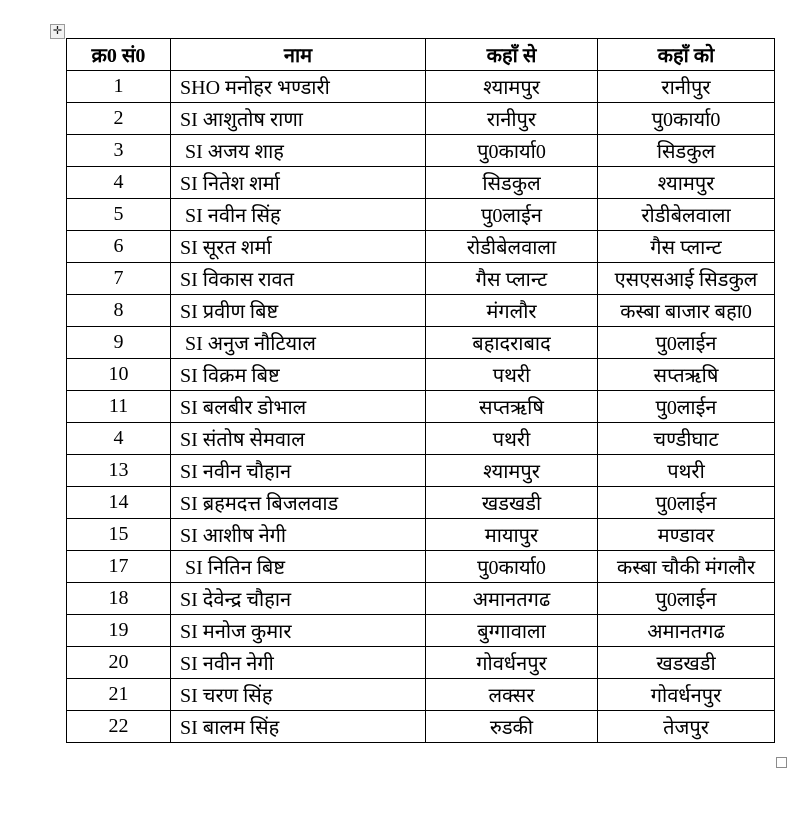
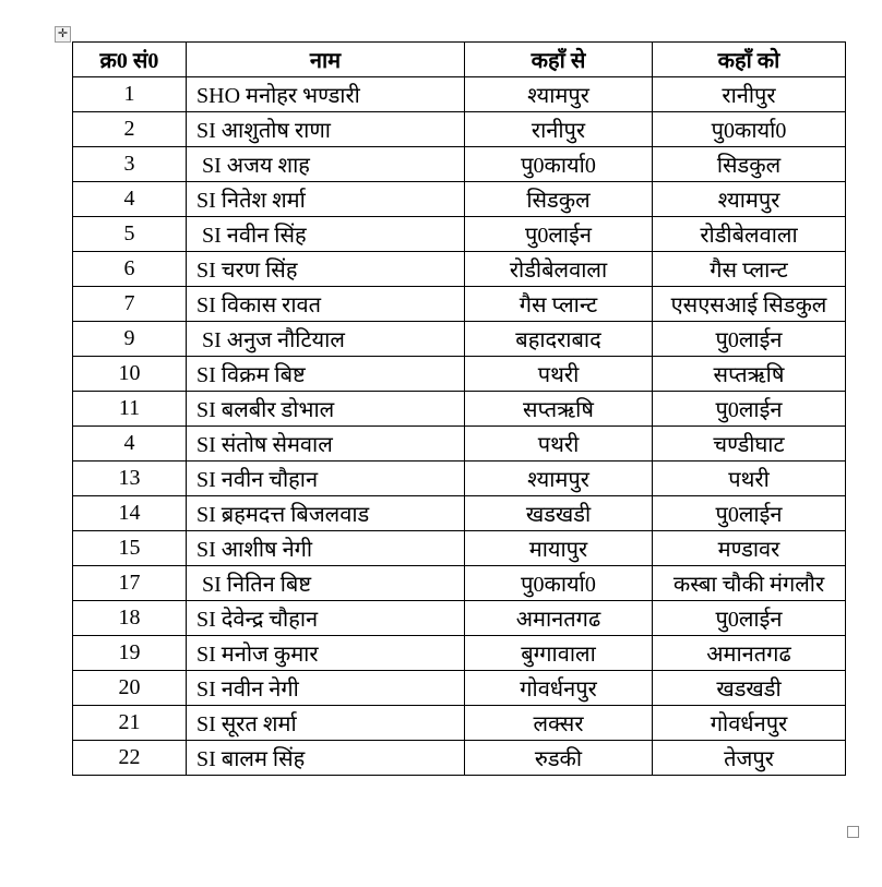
  ✛
  क्र0 सं0	नाम	कहाँ से	कहाँ को
  1	SHO मनोहर भण्डारी	श्यामपुर	रानीपुर
  2	SI आशुतोष राणा	रानीपुर	पु0कार्या0
  3	SI अजय शाह	पु0कार्या0	सिडकुल
  4	SI नितेश शर्मा	सिडकुल	श्यामपुर
  5	SI नवीन सिंह	पु0लाईन	रोडीबेलवाला
- 6	SI सूरत शर्मा	रोडीबेलवाला	गैस प्लान्ट
+ 6	SI चरण सिंह	रोडीबेलवाला	गैस प्लान्ट
  7	SI विकास रावत	गैस प्लान्ट	एसएसआई सिडकुल
- 8	SI प्रवीण बिष्ट	मंगलौर	कस्बा बाजार बहा0
  9	SI अनुज नौटियाल	बहादराबाद	पु0लाईन
  10	SI विक्रम बिष्ट	पथरी	सप्तऋषि
  11	SI बलबीर डोभाल	सप्तऋषि	पु0लाईन
  4	SI संतोष सेमवाल	पथरी	चण्डीघाट
  13	SI नवीन चौहान	श्यामपुर	पथरी
  14	SI ब्रहमदत्त बिजलवाड	खडखडी	पु0लाईन
  15	SI आशीष नेगी	मायापुर	मण्डावर
  17	SI नितिन बिष्ट	पु0कार्या0	कस्बा चौकी मंगलौर
  18	SI देवेन्द्र चौहान	अमानतगढ	पु0लाईन
  19	SI मनोज कुमार	बुग्गावाला	अमानतगढ
  20	SI नवीन नेगी	गोवर्धनपुर	खडखडी
- 21	SI चरण सिंह	लक्सर	गोवर्धनपुर
+ 21	SI सूरत शर्मा	लक्सर	गोवर्धनपुर
  22	SI बालम सिंह	रुडकी	तेजपुर
